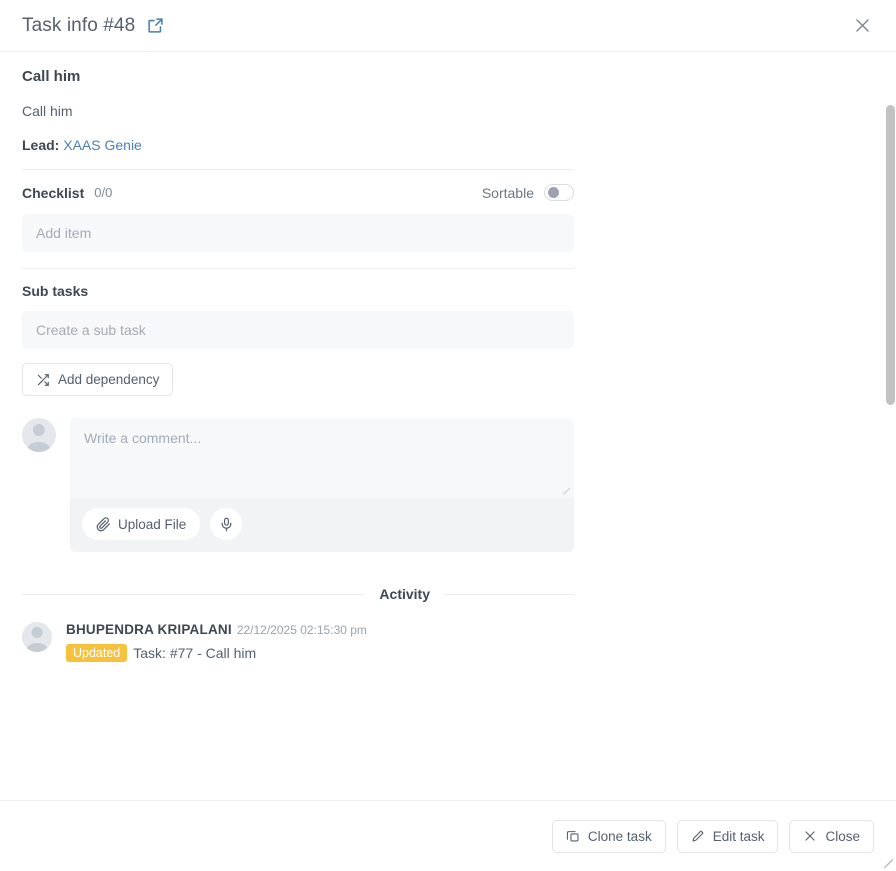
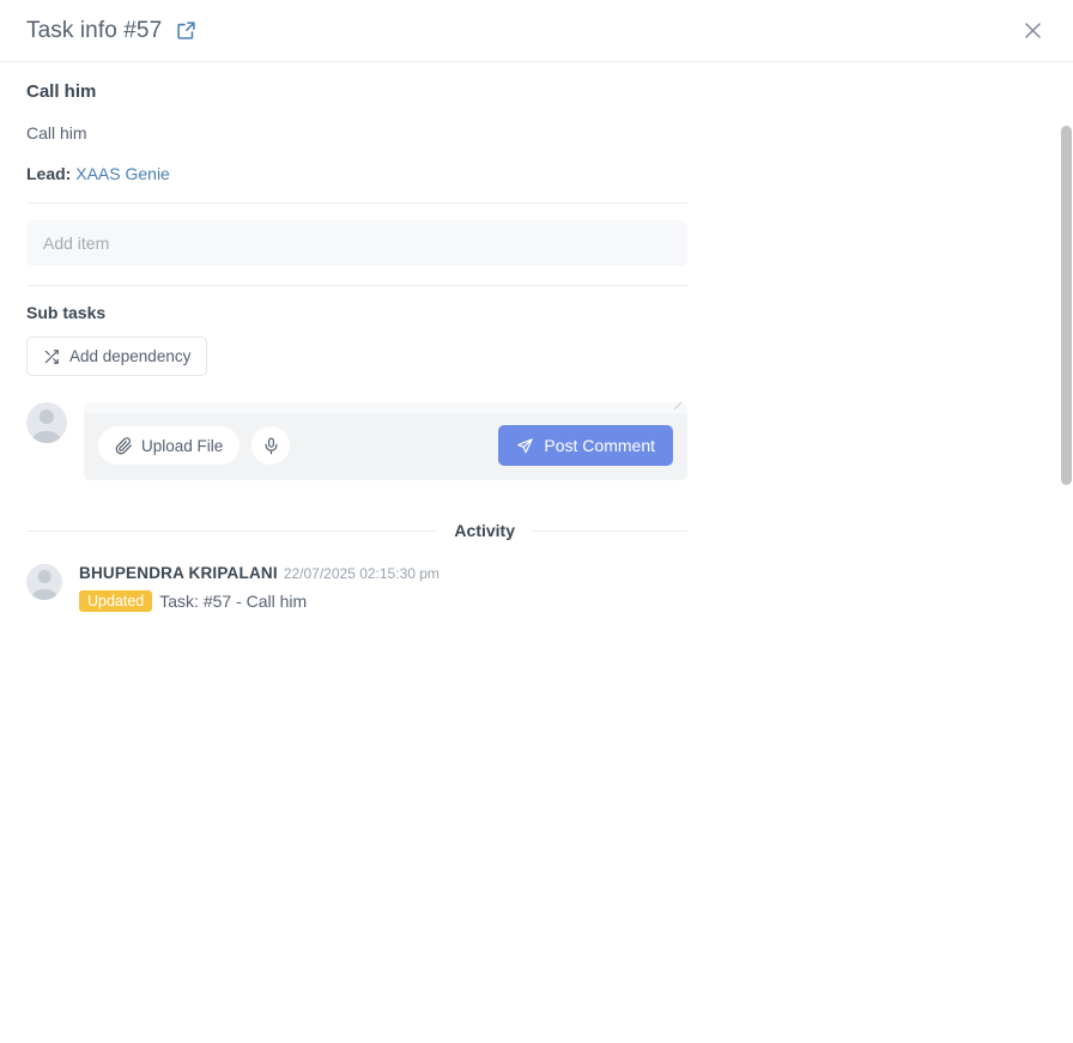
- Task info #48
+ Task info #57
  Call him
  Call him
  Lead: XAAS Genie
- Checklist
- 0/0
- Sortable
  Add item
  Sub tasks
- Create a sub task
  Add dependency
- Write a comment...
  Upload File
+ Post Comment
  Activity
- BHUPENDRA KRIPALANI 22/12/2025 02:15:30 pm
+ BHUPENDRA KRIPALANI 22/07/2025 02:15:30 pm
- Updated Task: #77 - Call him
+ Updated Task: #57 - Call him
- Clone task
- Edit task
- Close
